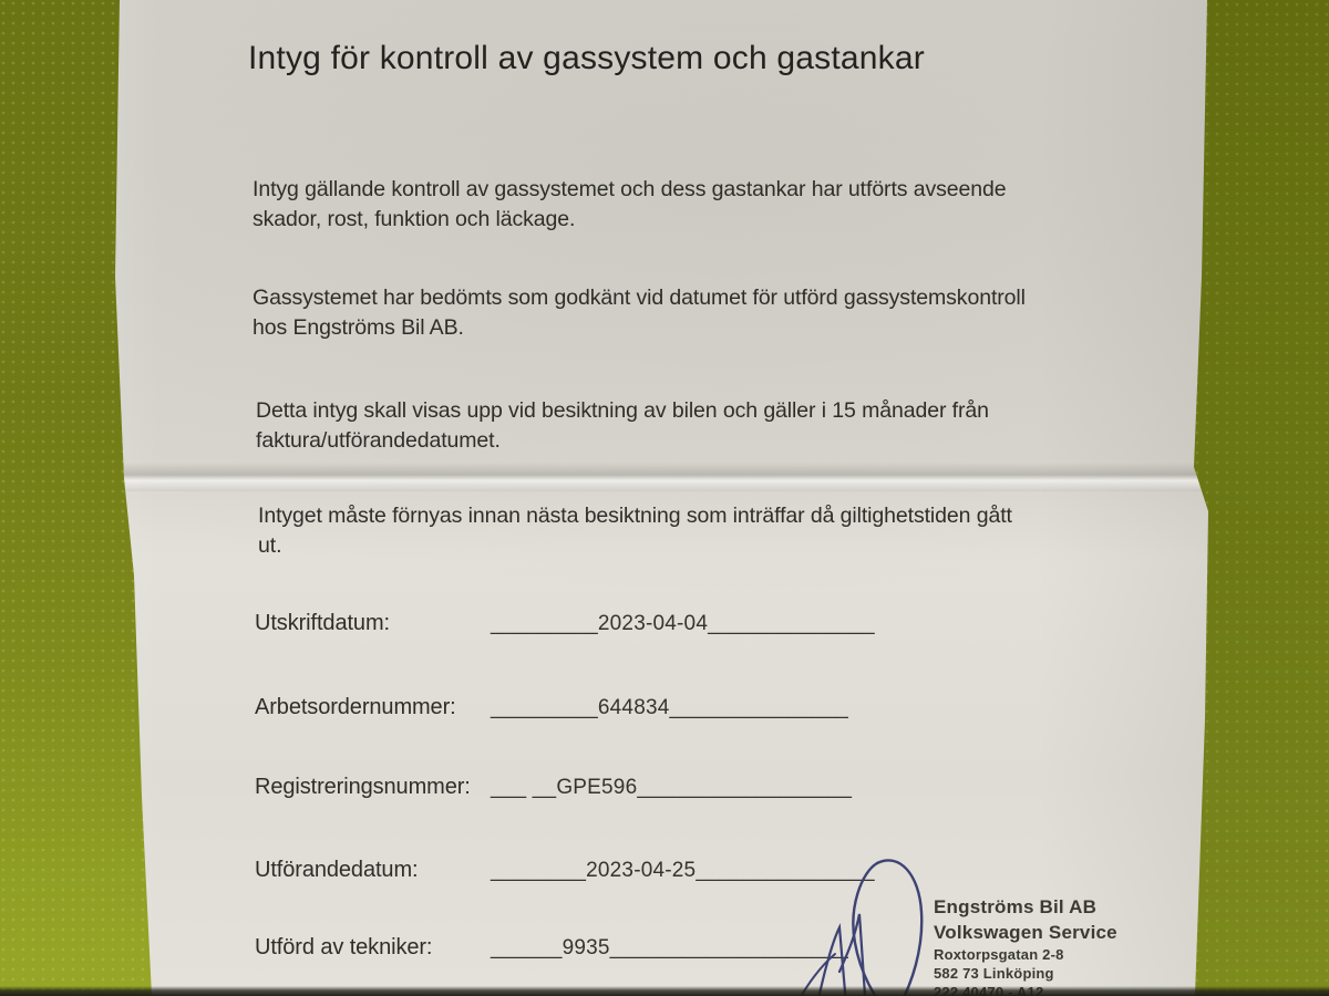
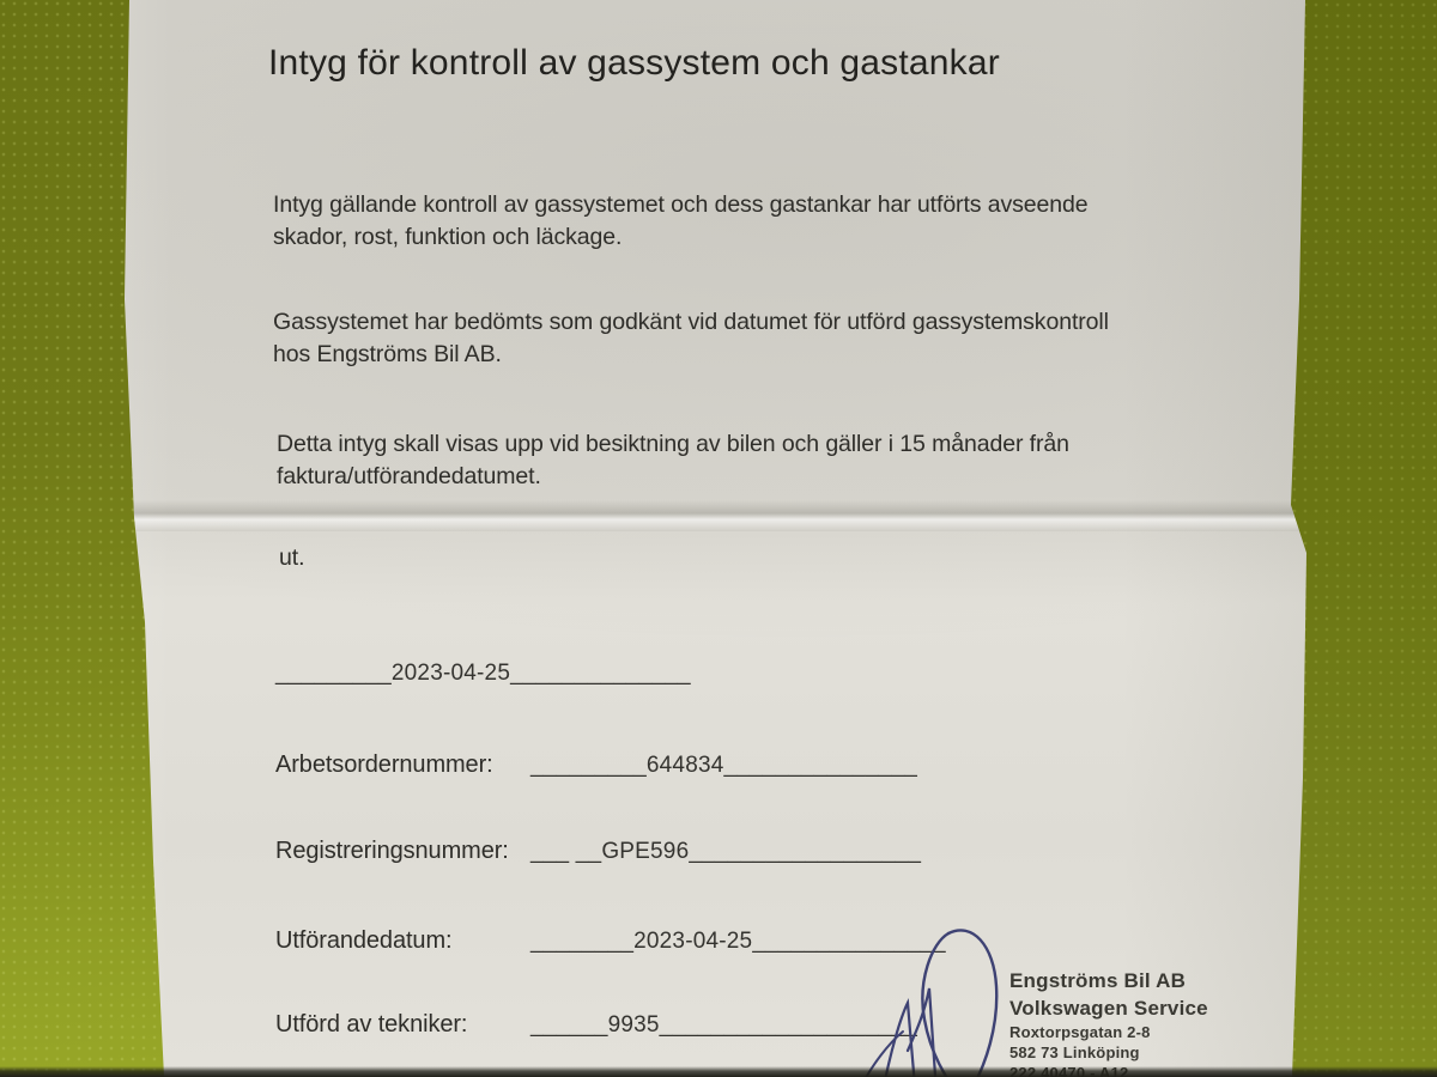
  Intyg för kontroll av gassystem och gastankar
  Intyg gällande kontroll av gassystemet och dess gastankar har utförts avseende
  skador, rost, funktion och läckage.
  Gassystemet har bedömts som godkänt vid datumet för utförd gassystemskontroll
  hos Engströms Bil AB.
  Detta intyg skall visas upp vid besiktning av bilen och gäller i 15 månader från
  faktura/utförandedatumet.
- Intyget måste förnyas innan nästa besiktning som inträffar då giltighetstiden gått
  ut.
- Utskriftdatum:
- _________2023-04-04______________
+ _________2023-04-25______________
  Arbetsordernummer:
  _________644834_______________
  Registreringsnummer:
  ___ __GPE596__________________
  Utförandedatum:
  ________2023-04-25______________
  Utförd av tekniker:
  ______9935__________________
  Engströms Bil AB
  Volkswagen Service
  Roxtorpsgatan 2-8
  582 73 Linköping
